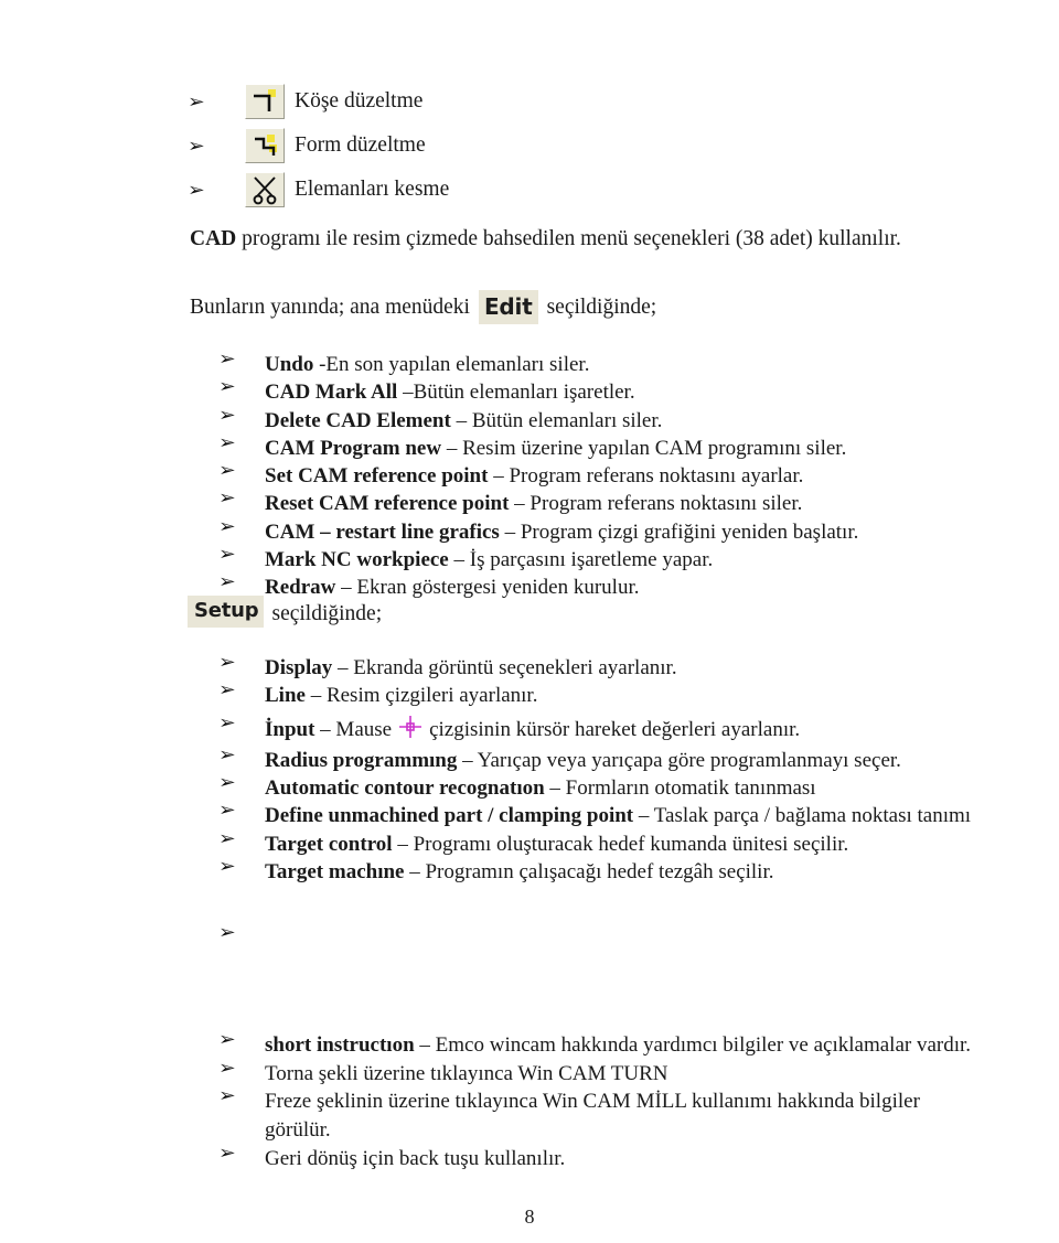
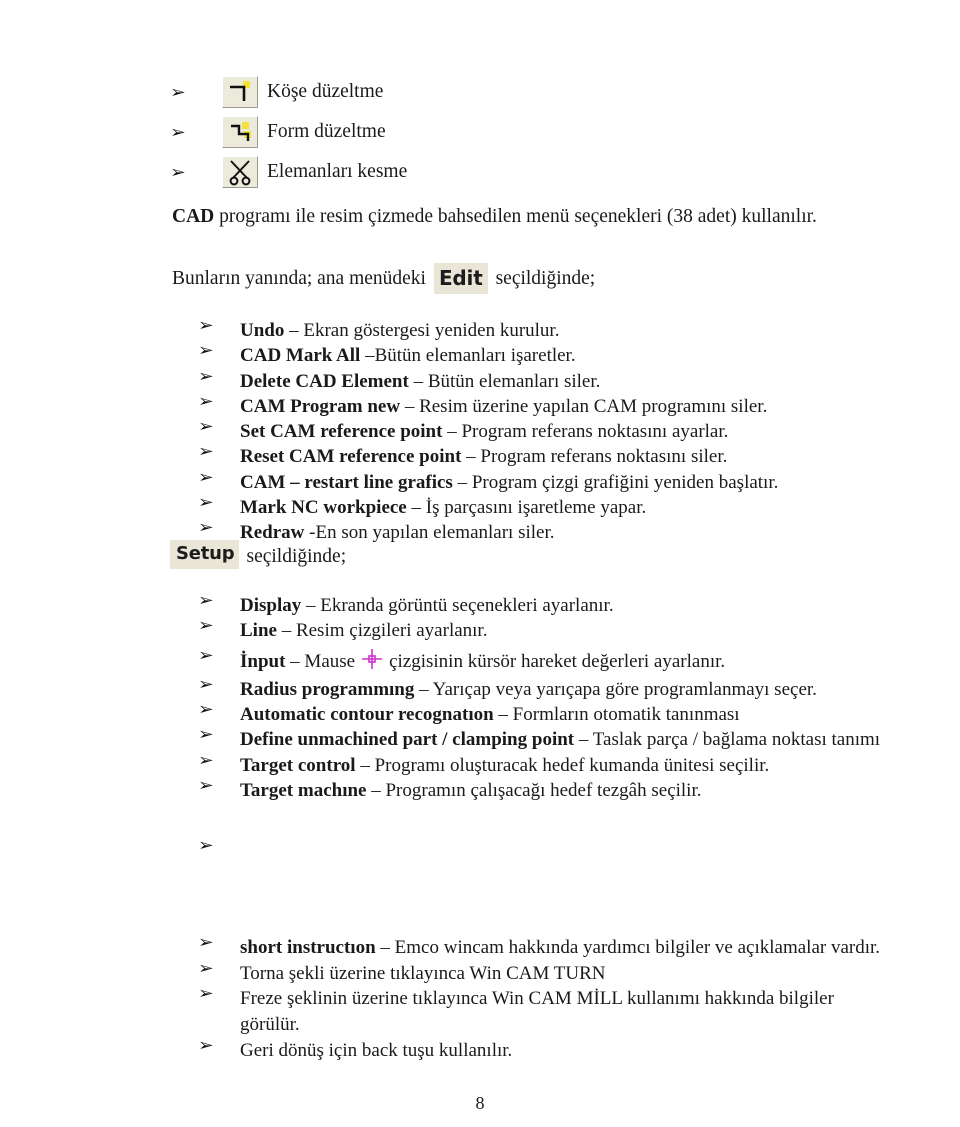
  ➢
  Köşe düzeltme
  ➢
  Form düzeltme
  ➢
  Elemanları kesme
  CAD programı ile resim çizmede bahsedilen menü seçenekleri (38 adet) kullanılır.
  Bunların yanında; ana menüdeki
  Edit
  seçildiğinde;
  ➢
- Undo -En son yapılan elemanları siler.
+ Undo – Ekran göstergesi yeniden kurulur.
  ➢
  CAD Mark All –Bütün elemanları işaretler.
  ➢
  Delete CAD Element – Bütün elemanları siler.
  ➢
  CAM Program new – Resim üzerine yapılan CAM programını siler.
  ➢
  Set CAM reference point – Program referans noktasını ayarlar.
  ➢
  Reset CAM reference point – Program referans noktasını siler.
  ➢
  CAM – restart line grafics – Program çizgi grafiğini yeniden başlatır.
  ➢
  Mark NC workpiece – İş parçasını işaretleme yapar.
  ➢
- Redraw – Ekran göstergesi yeniden kurulur.
+ Redraw -En son yapılan elemanları siler.
  Setup
  seçildiğinde;
  ➢
  Display – Ekranda görüntü seçenekleri ayarlanır.
  ➢
  Line – Resim çizgileri ayarlanır.
  ➢
  İnput – Mause çizgisinin kürsör hareket değerleri ayarlanır.
  ➢
  Radius programmıng – Yarıçap veya yarıçapa göre programlanmayı seçer.
  ➢
  Automatic contour recognatıon – Formların otomatik tanınması
  ➢
  Define unmachined part / clamping point – Taslak parça / bağlama noktası tanımı
  ➢
  Target control – Programı oluşturacak hedef kumanda ünitesi seçilir.
  ➢
  Target machıne – Programın çalışacağı hedef tezgâh seçilir.
  ➢
  ➢
  short instructıon – Emco wincam hakkında yardımcı bilgiler ve açıklamalar vardır.
  ➢
  Torna şekli üzerine tıklayınca Win CAM TURN
  ➢
  Freze şeklinin üzerine tıklayınca Win CAM MİLL kullanımı hakkında bilgiler görülür.
  ➢
  Geri dönüş için back tuşu kullanılır.
  8
